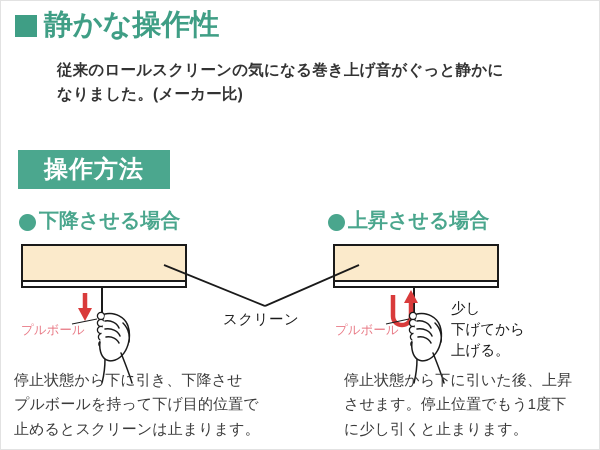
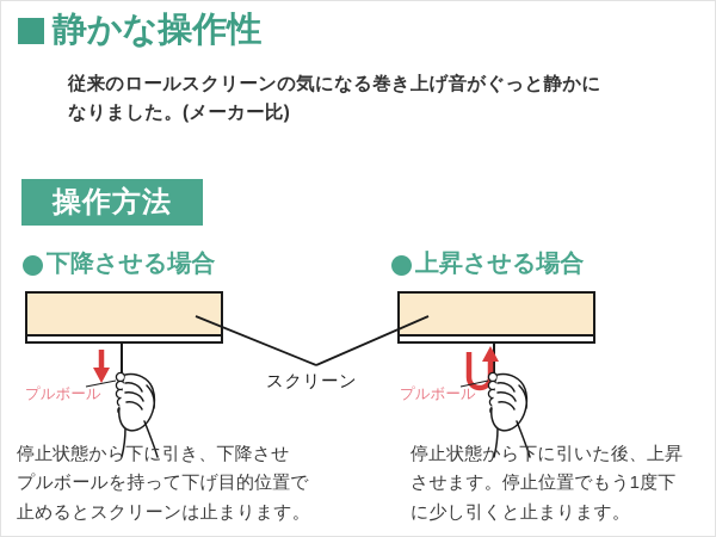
  静かな操作性
  従来のロールスクリーンの気になる巻き上げ音がぐっと静かに
  なりました。(メーカー比)
  操作方法
  下降させる場合
  上昇させる場合
  スクリーン
  プルボール
  プルボール
- 少し
- 下げてから
- 上げる。
  停止状態から下に引き、下降させ
  プルボールを持って下げ目的位置で
  止めるとスクリーンは止まります。
  停止状態から下に引いた後、上昇
  させます。停止位置でもう1度下
  に少し引くと止まります。
